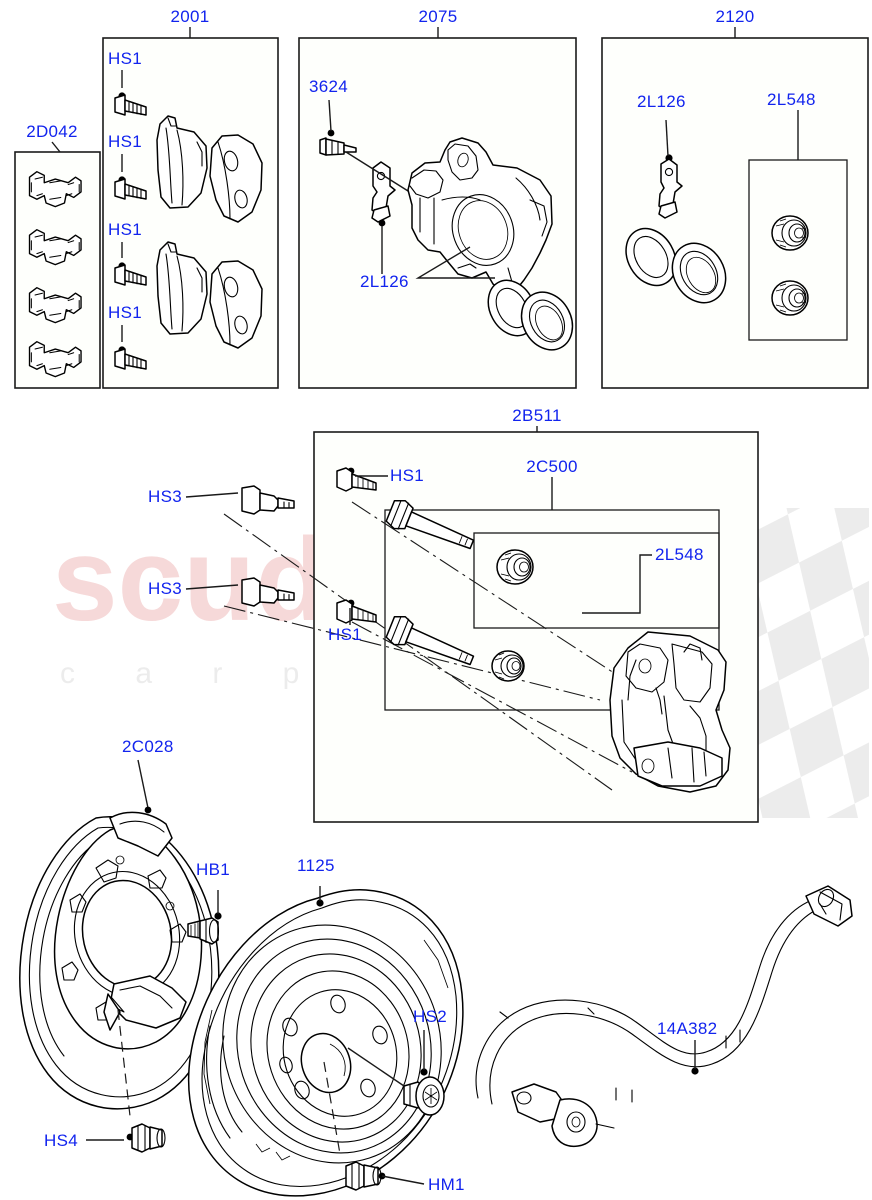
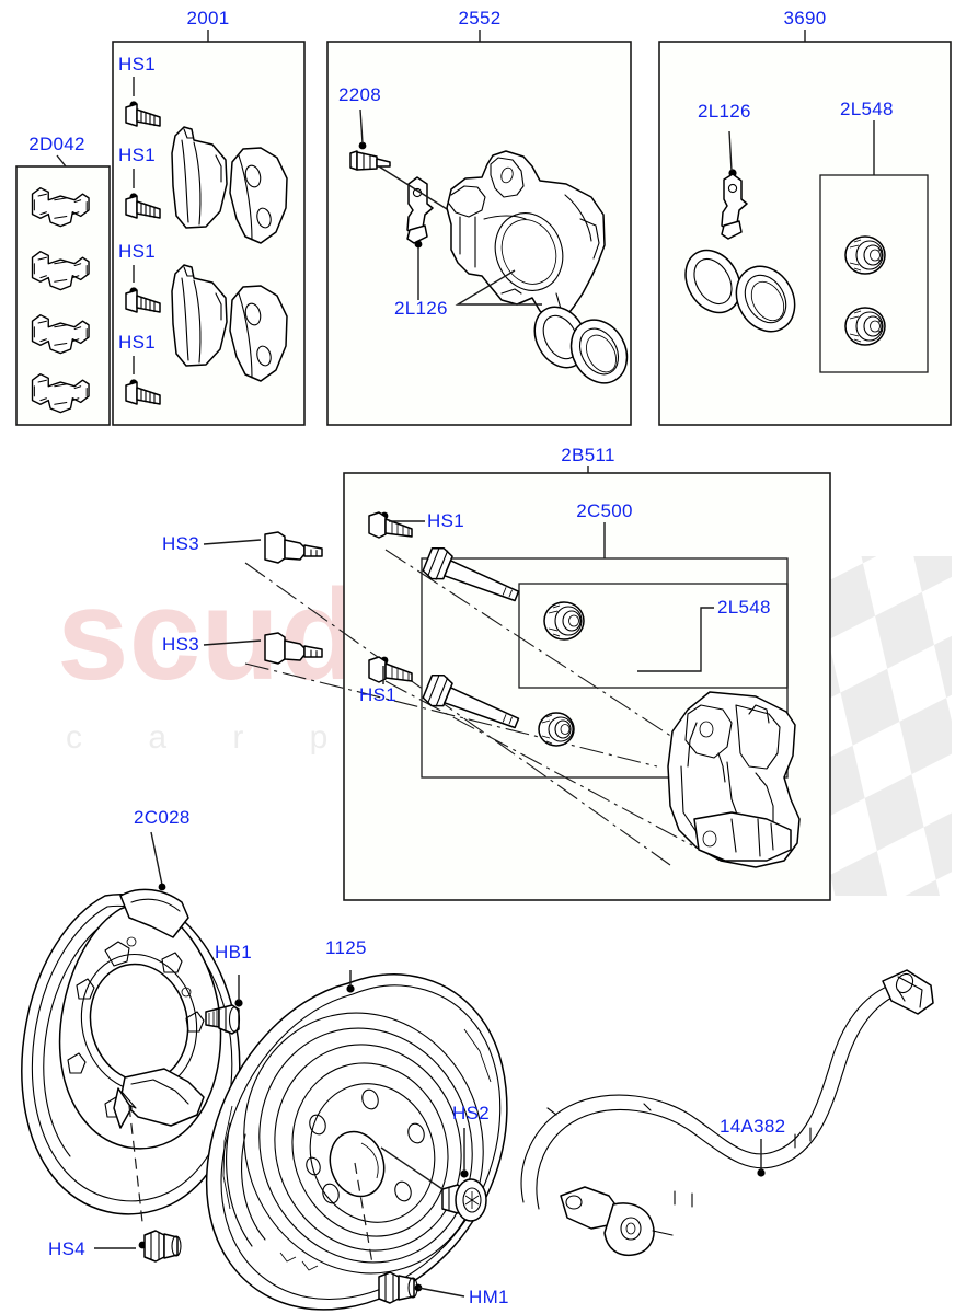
  2001
- 2075
+ 2552
- 2120
+ 3690
  2D042
  HS1
  HS1
  HS1
  HS1
- 3624
+ 2208
  2L126
  2L126
  2L548
  2B511
  2C500
  2L548
  HS3
  HS3
  HS1
  HS1
  2C028
  HB1
  1125
  HS2
  14A382
  HS4
  HM1
